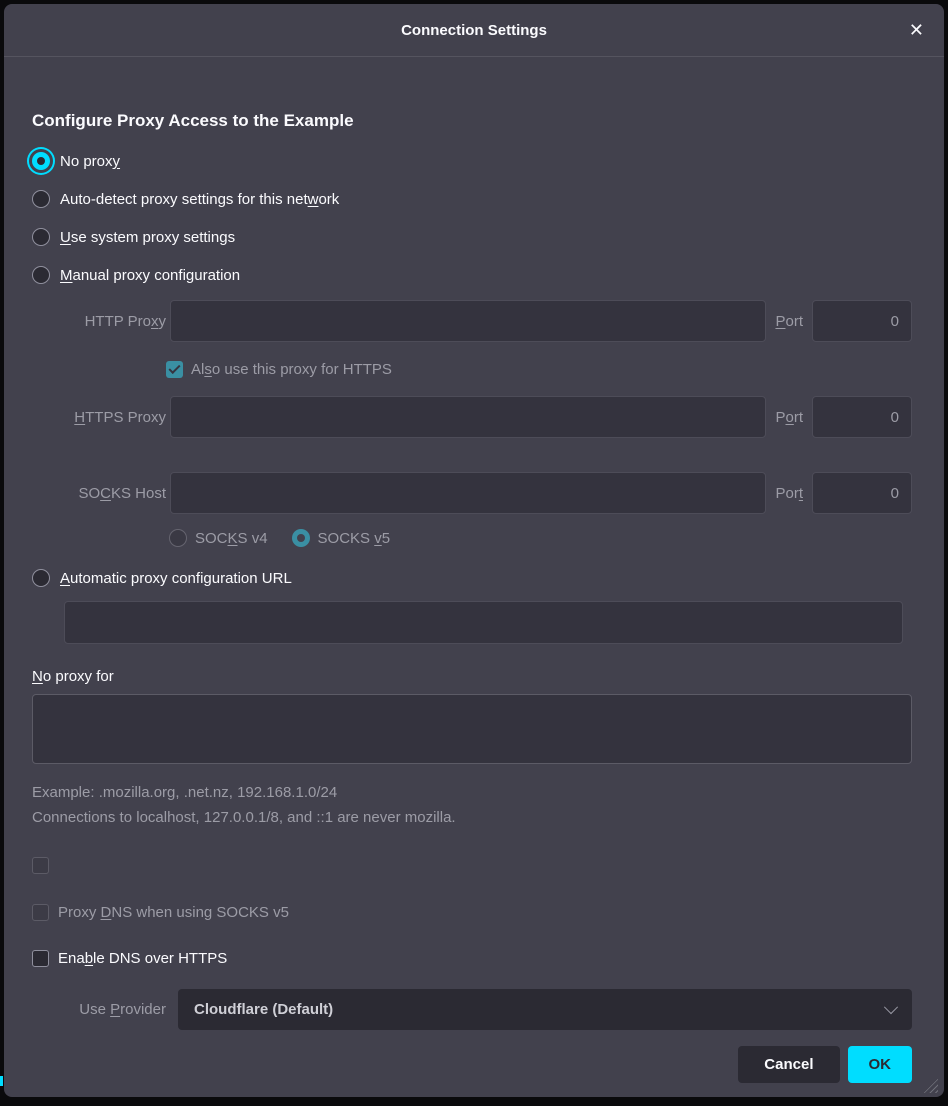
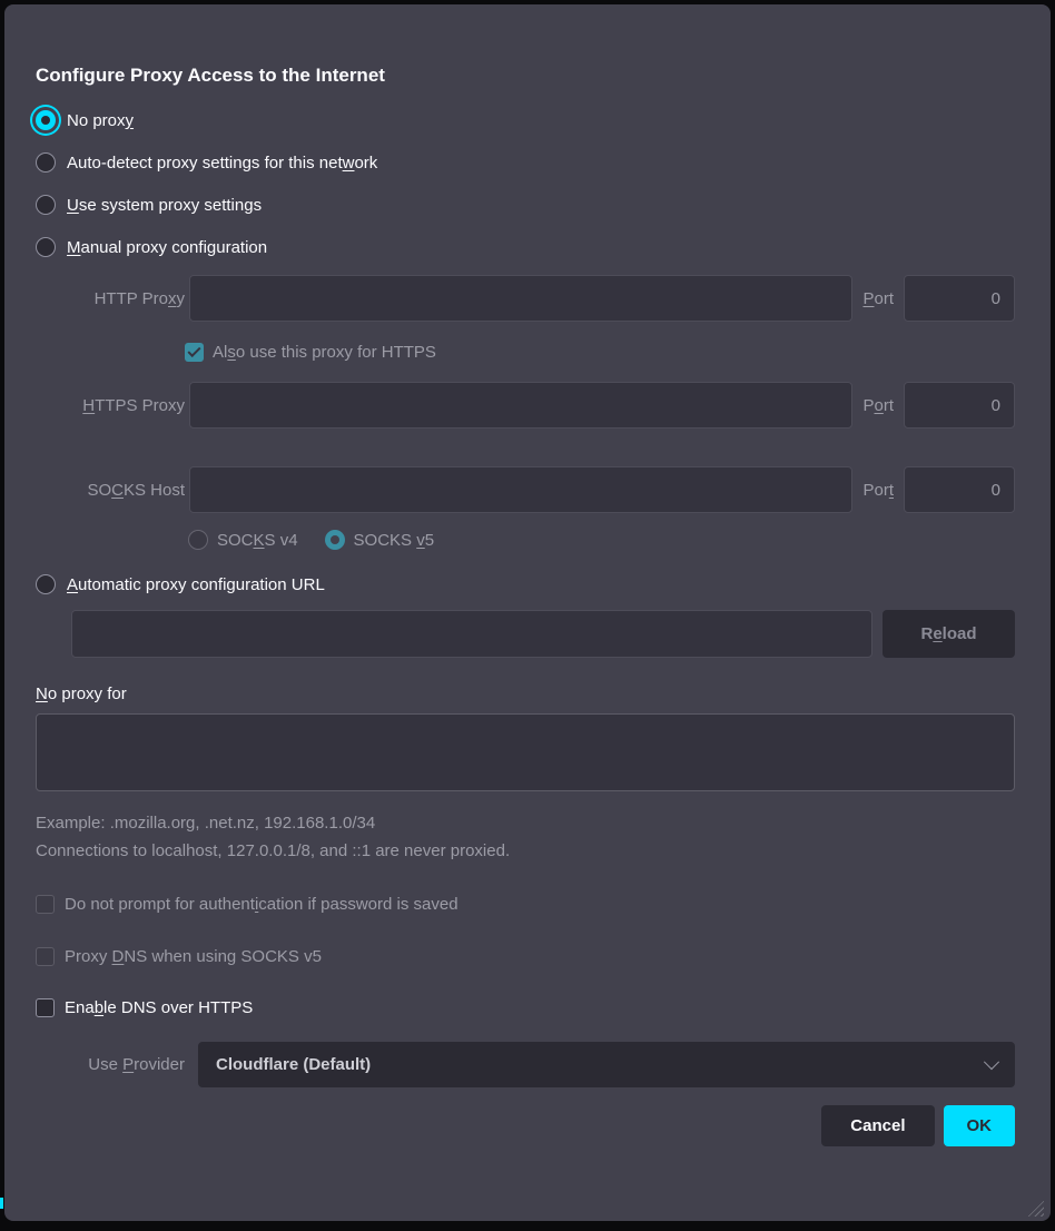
- Connection Settings
- ✕
- Configure Proxy Access to the Example
+ Configure Proxy Access to the Internet
  No proxy
  Auto-detect proxy settings for this network
  Use system proxy settings
  Manual proxy configuration
  HTTP Proxy
  Port
  0
  Also use this proxy for HTTPS
  HTTPS Proxy
  Port
  0
  SOCKS Host
  Port
  0
  SOCKS v4
  SOCKS v5
  Automatic proxy configuration URL
+ Reload
  N
  o proxy for
- Example: .mozilla.org, .net.nz, 192.168.1.0/24
+ Example: .mozilla.org, .net.nz, 192.168.1.0/34
- Connections to localhost, 127.0.0.1/8, and ::1 are never mozilla.
+ Connections to localhost, 127.0.0.1/8, and ::1 are never proxied.
+ Do not prompt for authentication if password is saved
  Proxy DNS when using SOCKS v5
  Enable DNS over HTTPS
  Use Provider
  Cloudflare (Default)
  Cancel
  OK
